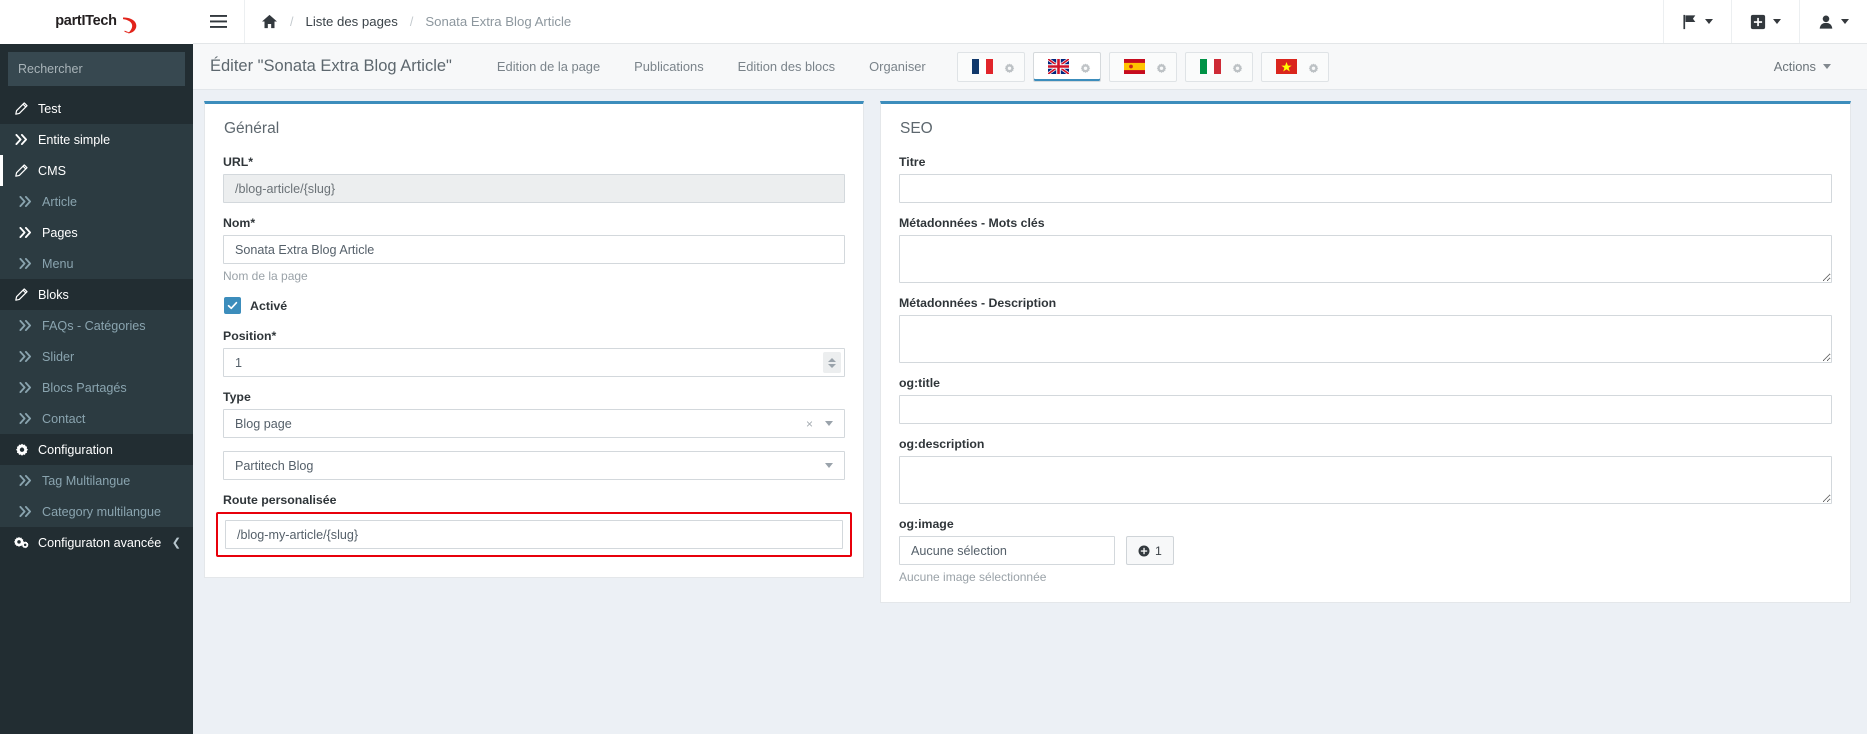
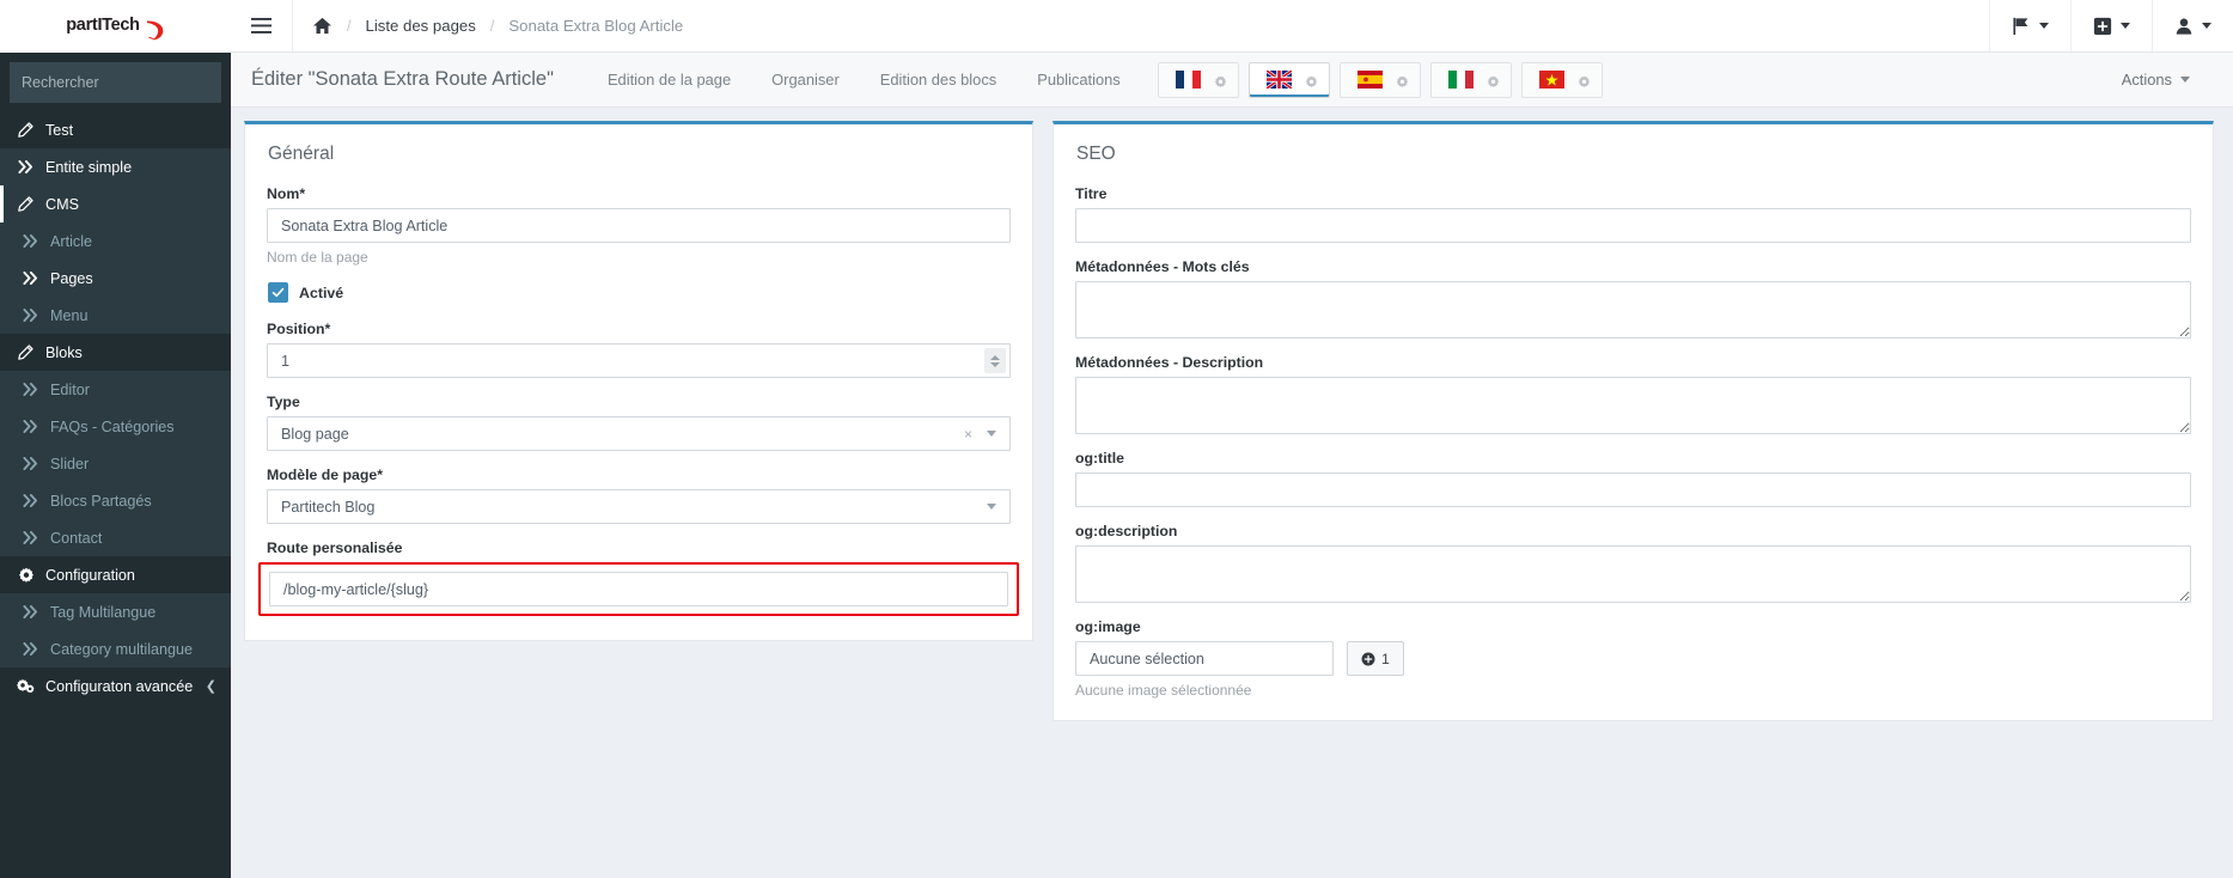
  partITech
  Rechercher
  Test
  Entite simple
  CMS
  Article
  Pages
  Menu
  Bloks
+ Editor
  FAQs - Catégories
  Slider
  Blocs Partagés
  Contact
  Configuration
  Tag Multilangue
  Category multilangue
  Configuraton avancée
  ❮
  /
  Liste des pages
  /
  Sonata Extra Blog Article
- Éditer "Sonata Extra Blog Article"
+ Éditer "Sonata Extra Route Article"
  Edition de la page
- Publications
+ Organiser
  Edition des blocs
- Organiser
+ Publications
  Actions
  Général
- URL*
- /blog-article/{slug}
  Nom*
  Sonata Extra Blog Article
  Nom de la page
  Activé
  Position*
  1
  Type
  Blog page
  ×
+ Modèle de page*
  Partitech Blog
  Route personalisée
  /blog-my-article/{slug}
  SEO
  Titre
  Métadonnées - Mots clés
  Métadonnées - Description
  og:title
  og:description
  og:image
  Aucune sélection
  1
  Aucune image sélectionnée
